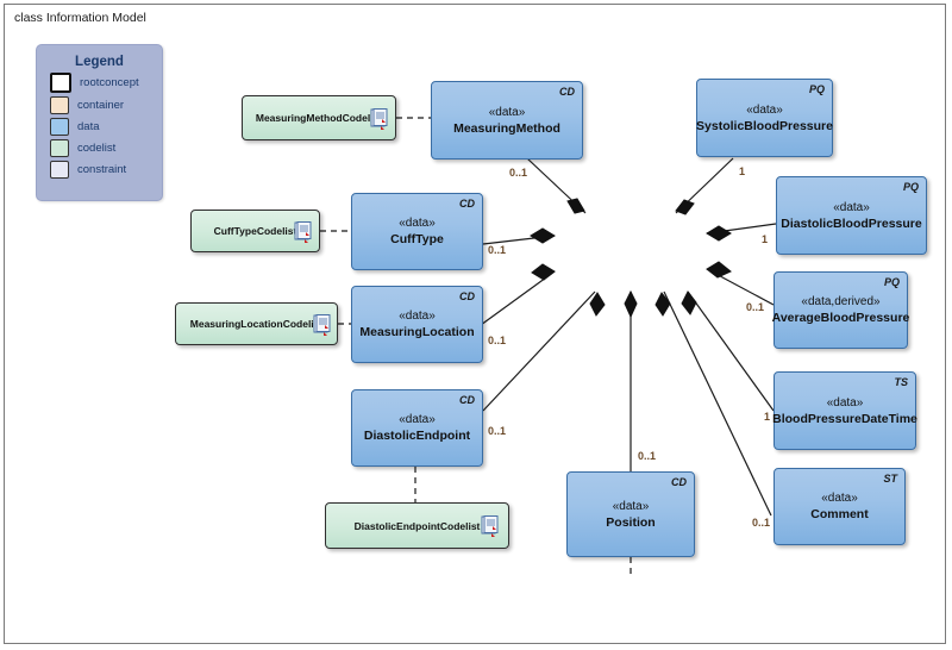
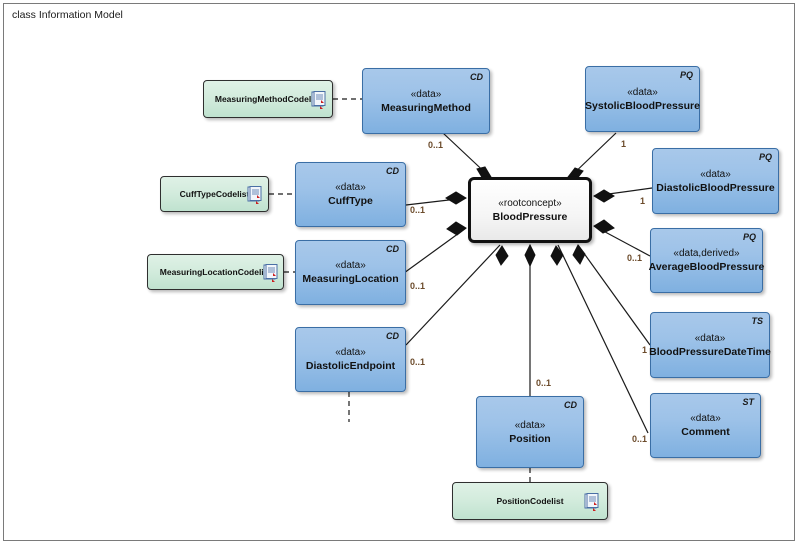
  class Information Model
- Legend
- rootconcept
- container
- data
- codelist
- constraint
  MeasuringMethodCodel
  CD
  «data»
  MeasuringMethod
  PQ
  «data»
  SystolicBloodPressure
  PQ
  «data»
  DiastolicBloodPressure
  PQ
  «data,derived»
  AverageBloodPressure
  TS
  «data»
  BloodPressureDateTime
  ST
  «data»
  Comment
  CuffTypeCodelis
  CD
  «data»
  CuffType
  MeasuringLocationCodeli
  CD
  «data»
  MeasuringLocation
  CD
  «data»
  DiastolicEndpoint
- DiastolicEndpointCodelist
  CD
  «data»
  Position
+ PositionCodelist
+ «rootconcept»
+ BloodPressure
  0..1
  1
  1
  0..1
  1
  0..1
  0..1
  0..1
  0..1
  0..1
